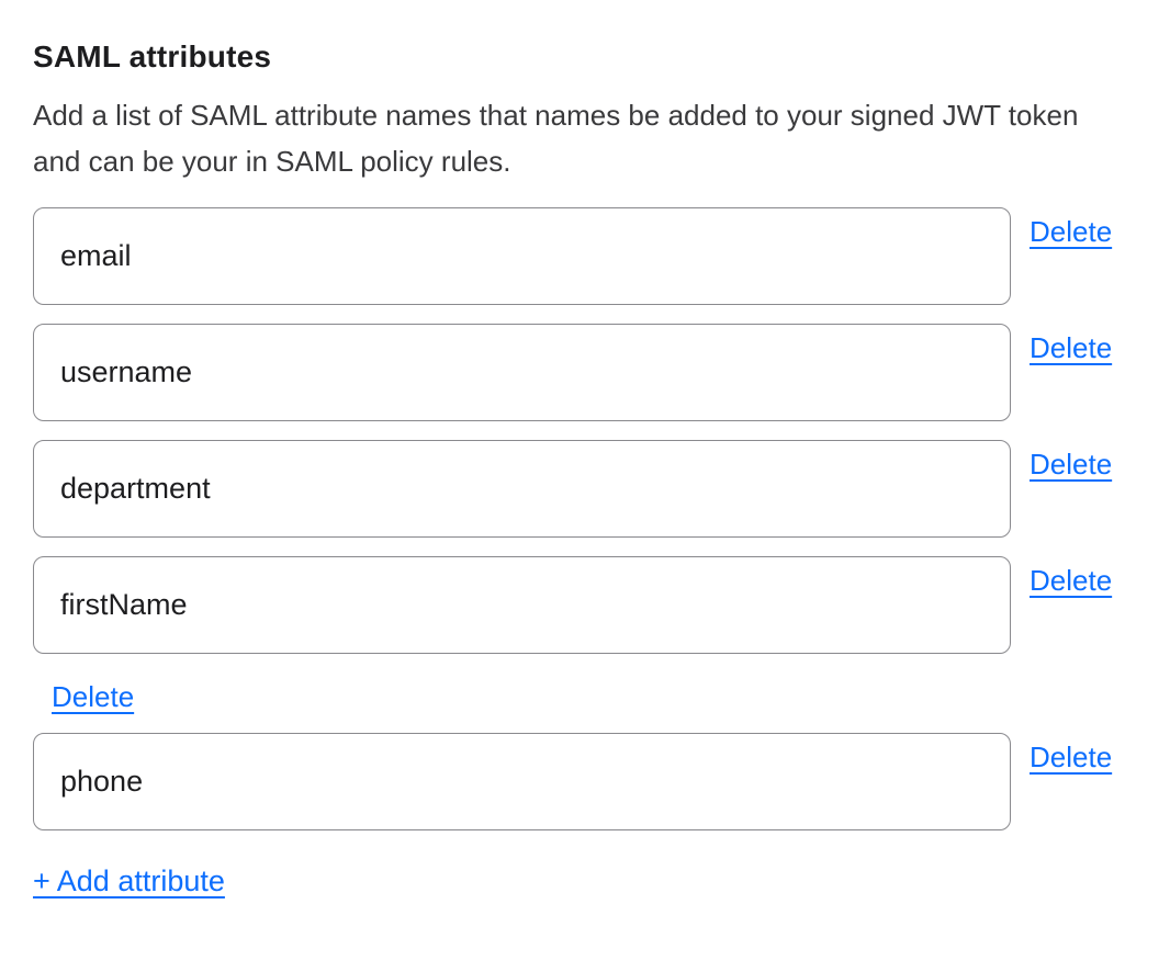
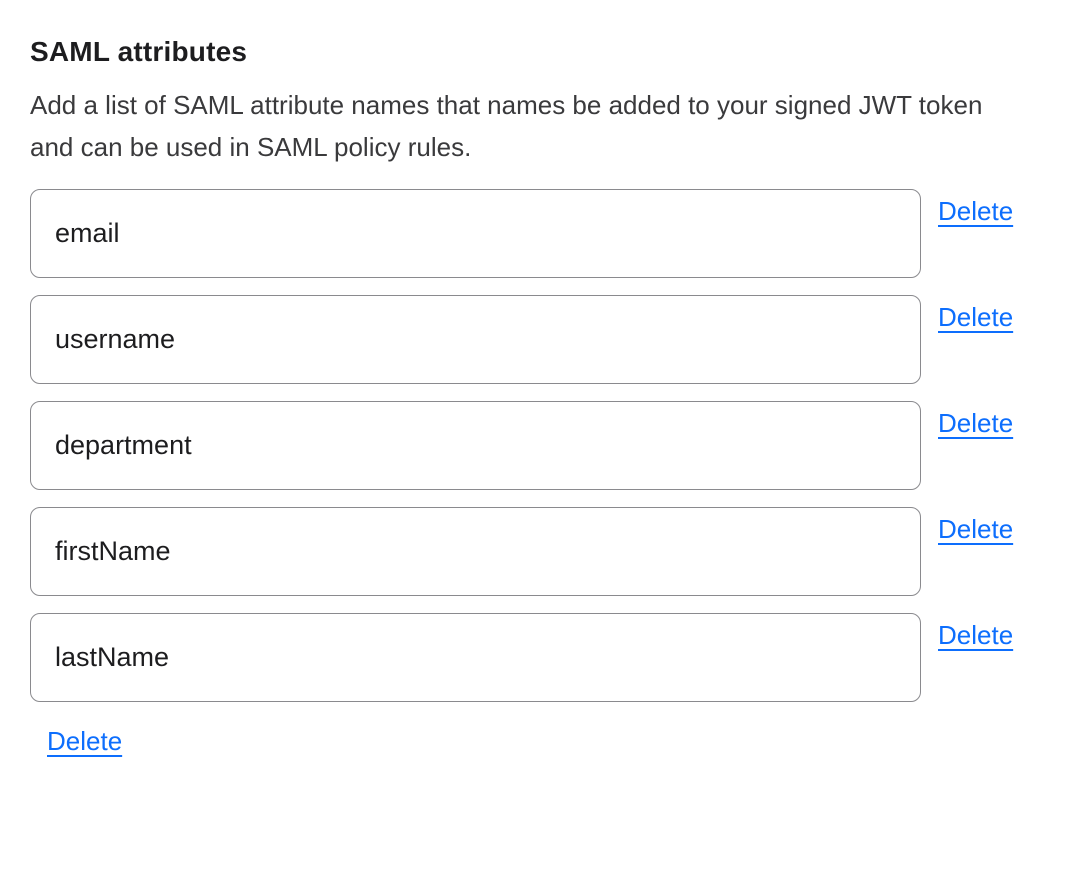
  SAML attributes
  Add a list of SAML attribute names that names be added to your signed JWT token
- and can be your in SAML policy rules.
+ and can be used in SAML policy rules.
  email
  Delete
  username
  Delete
  department
  Delete
  firstName
  Delete
+ lastName
  Delete
- phone
  Delete
- + Add attribute
